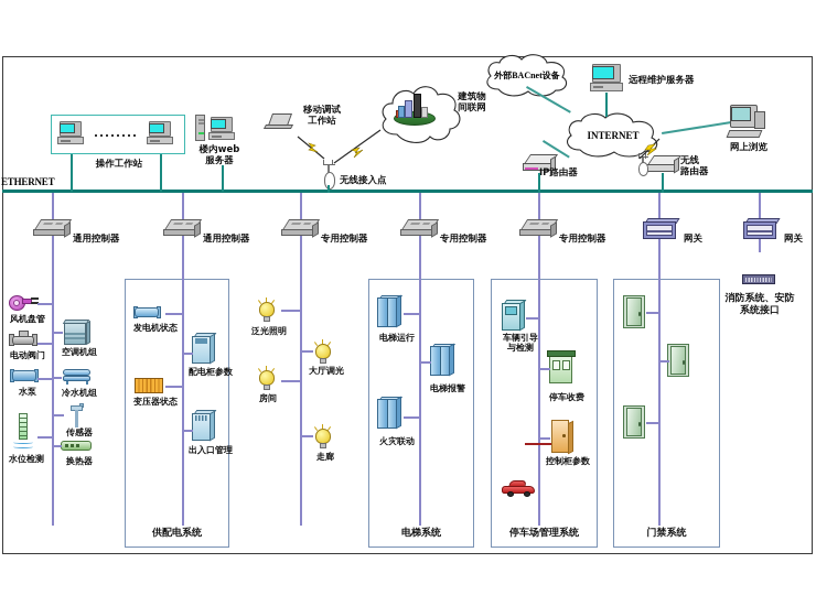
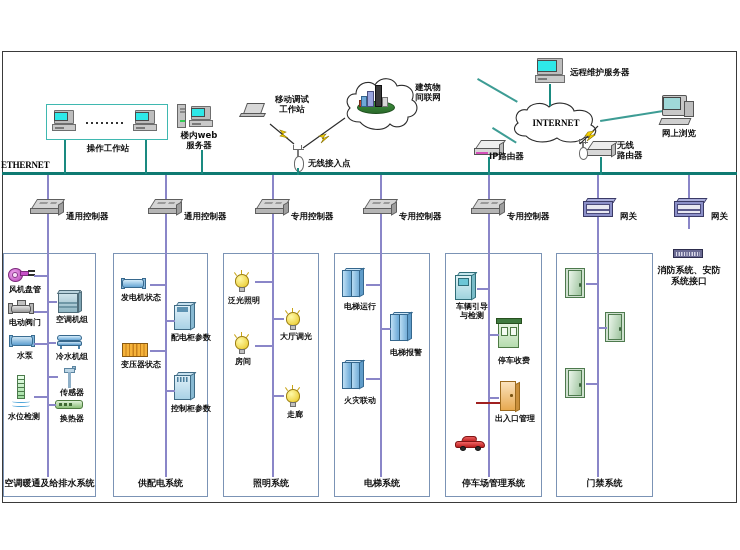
  ETHERNET
  操作工作站
  楼内web
  服务器
  移动调试
  工作站
  无线接入点
  建筑物
  间联网
- 外部BACnet设备
  远程维护服务器
  INTERNET
  网上浏览
  IP路由器
  无线
  路由器
  通用控制器
  通用控制器
  专用控制器
  专用控制器
  专用控制器
  网关
  网关
+ 空调暖通及给排水系统
  风机盘管
  电动阀门
  水泵
  水位检测
  空调机组
  冷水机组
  传感器
  换热器
  供配电系统
  发电机状态
  变压器状态
  配电柜参数
- 出入口管理
+ 控制柜参数
+ 照明系统
  泛光照明
  房间
  大厅调光
  走廊
  电梯系统
  电梯运行
  电梯报警
  火灾联动
  停车场管理系统
  车辆引导
  与检测
  停车收费
- 控制柜参数
+ 出入口管理
  门禁系统
  消防系统、安防
  系统接口
